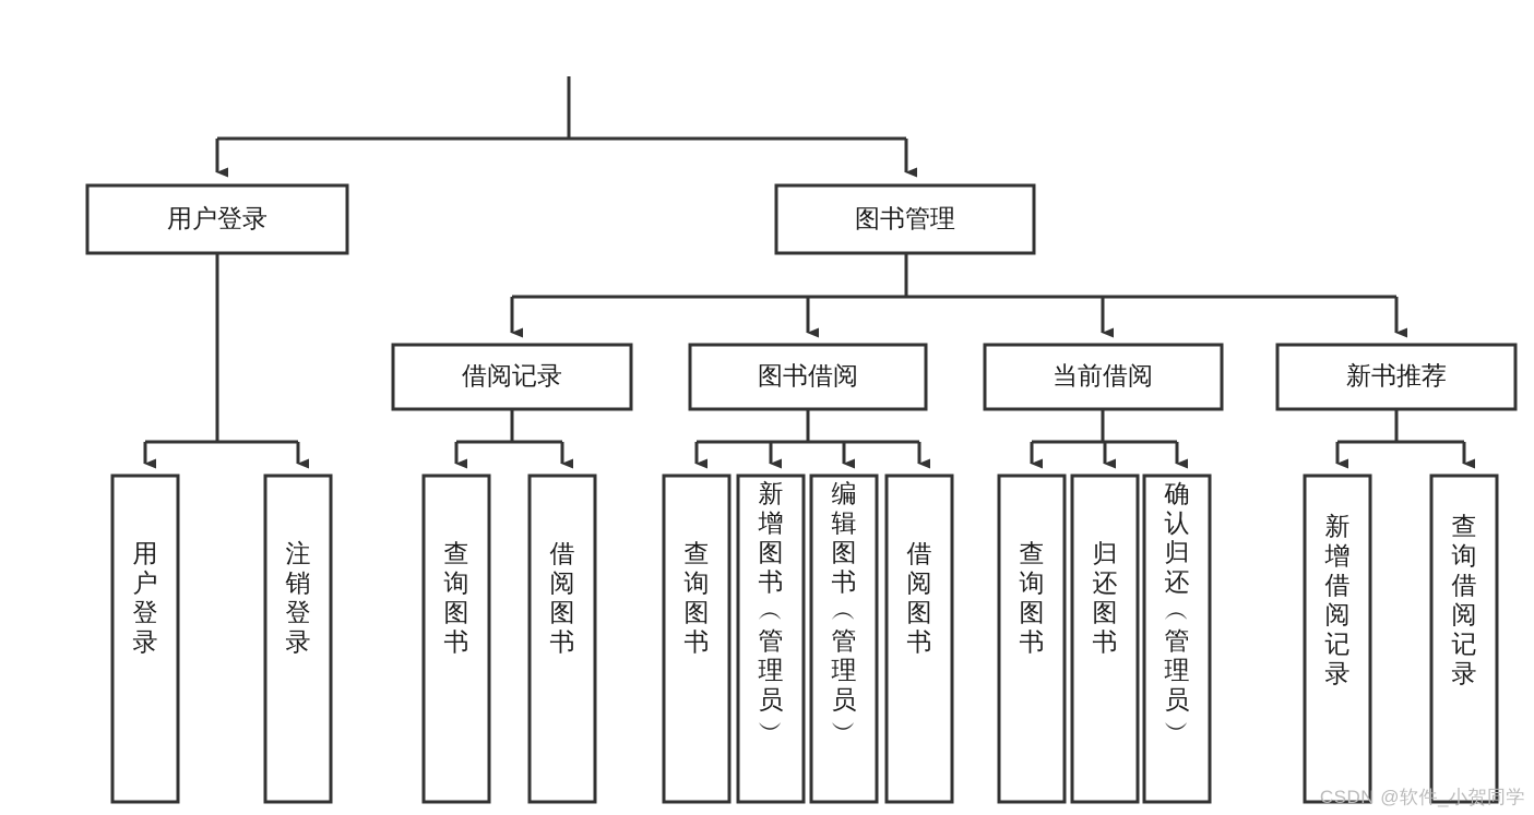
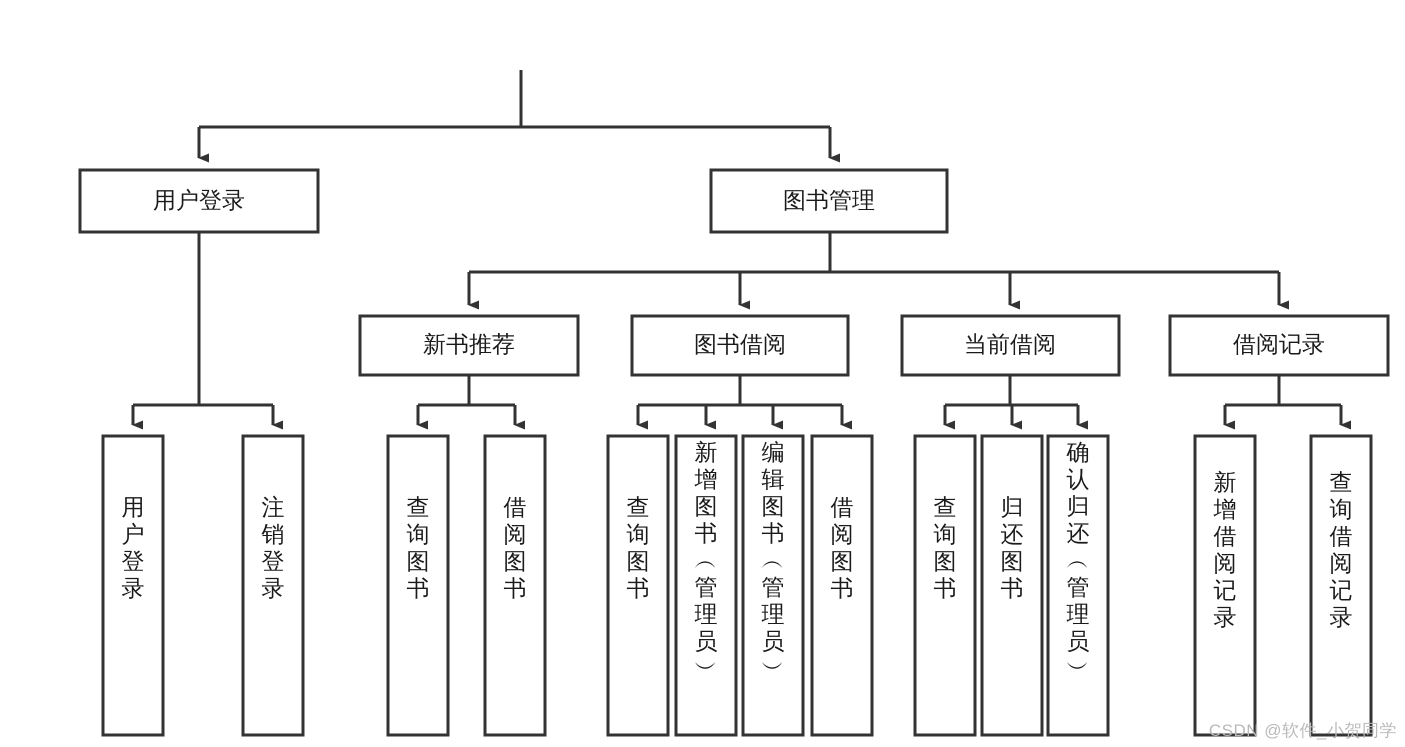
  用户登录
  图书管理
- 借阅记录
+ 新书推荐
  图书借阅
  当前借阅
- 新书推荐
+ 借阅记录
  用户登录
  注销登录
  查询图书
  借阅图书
  查询图书
  新增图书 ︵ 管理员 ︶
  编辑图书 ︵ 管理员 ︶
  借阅图书
  查询图书
  归还图书
  确认归还 ︵ 管理员 ︶
  新增借阅记录
  查询借阅记录
  CSDN @软件_小贺同学
